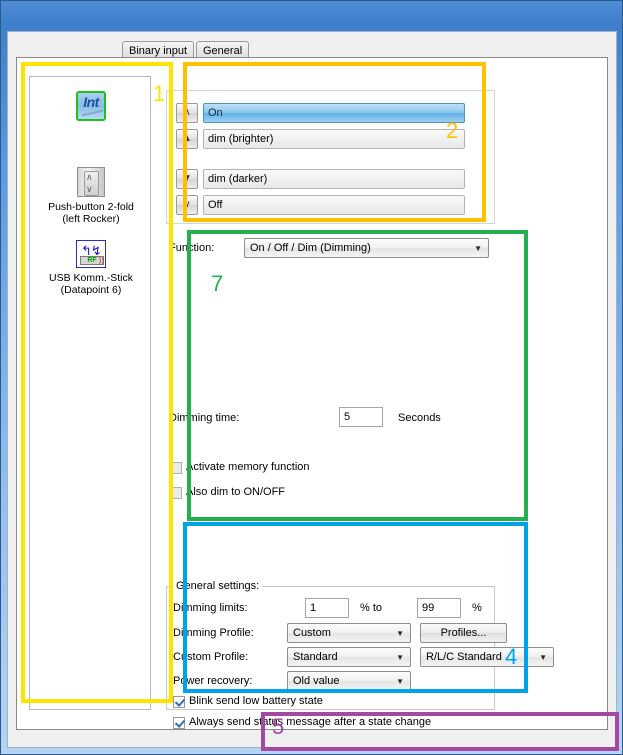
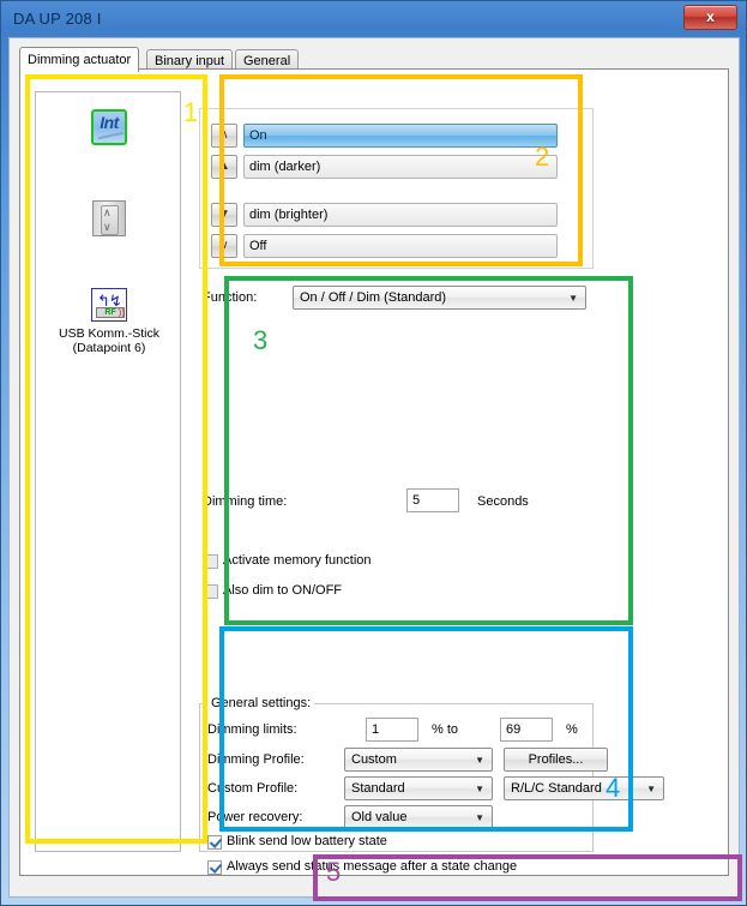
+ DA UP 208 I
+ x
+ Dimming actuator
  Binary input
  General
  Int
  ∧
  ∨
- Push-button 2-fold
- (left Rocker)
  ↰↯
  ))
  USB Komm.-Stick
  (Datapoint 6)
  ∧
  On
  ▲
- dim (brighter)
+ dim (darker)
  ▼
- dim (darker)
+ dim (brighter)
  ∨
  Off
  Function:
- On / Off / Dim (Dimming)
+ On / Off / Dim (Standard)
  ▼
  Dimming time:
  5
  Seconds
  Activate memory function
  Also dim to ON/OFF
  General settings:
  Dimming limits:
  1
  % to
- 99
+ 69
  %
  Dimming Profile:
  Custom
  ▼
  Profiles...
  Custom Profile:
  Standard
  ▼
  R/L/C Standard
  ▼
  Power recovery:
  Old value
  ▼
  Blink send low battery state
  Always send status message after a state change
  1
  2
- 7
+ 3
  4
  5
